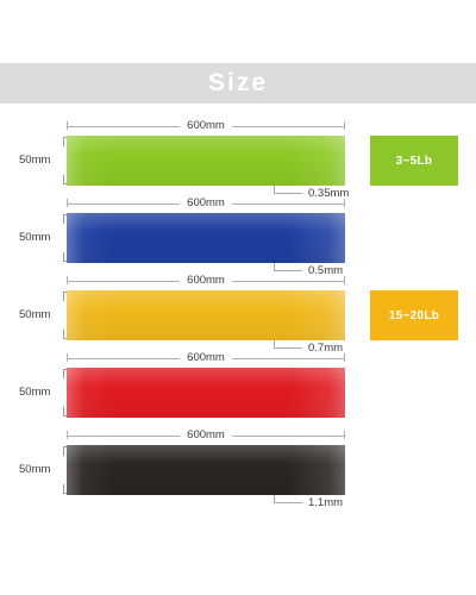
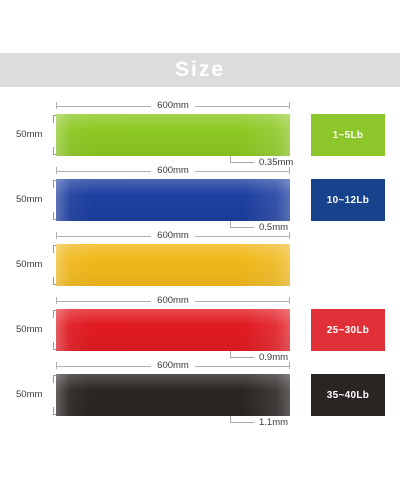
  Size
  600mm
  50mm
  0.35mm
- 3~5Lb
+ 1~5Lb
  600mm
  50mm
  0.5mm
+ 10~12Lb
  600mm
  50mm
- 0.7mm
- 15~20Lb
  600mm
  50mm
+ 0.9mm
+ 25~30Lb
  600mm
  50mm
  1.1mm
+ 35~40Lb
